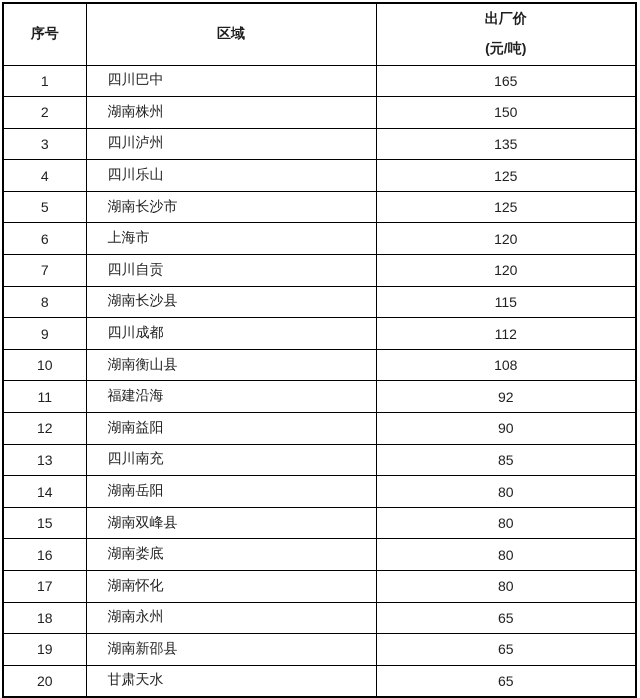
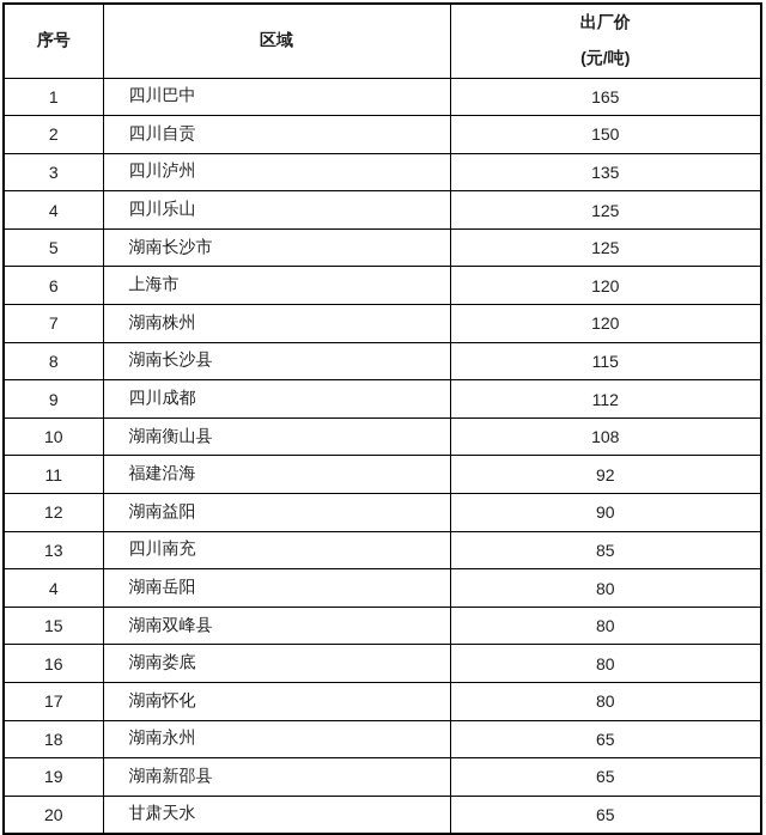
  序号	区域	出厂价 (元/吨)
  1	四川巴中	165
- 2	湖南株州	150
+ 2	四川自贡	150
  3	四川泸州	135
  4	四川乐山	125
  5	湖南长沙市	125
  6	上海市	120
- 7	四川自贡	120
+ 7	湖南株州	120
  8	湖南长沙县	115
  9	四川成都	112
  10	湖南衡山县	108
  11	福建沿海	92
  12	湖南益阳	90
  13	四川南充	85
- 14	湖南岳阳	80
+ 4	湖南岳阳	80
  15	湖南双峰县	80
  16	湖南娄底	80
  17	湖南怀化	80
  18	湖南永州	65
  19	湖南新邵县	65
  20	甘肃天水	65
